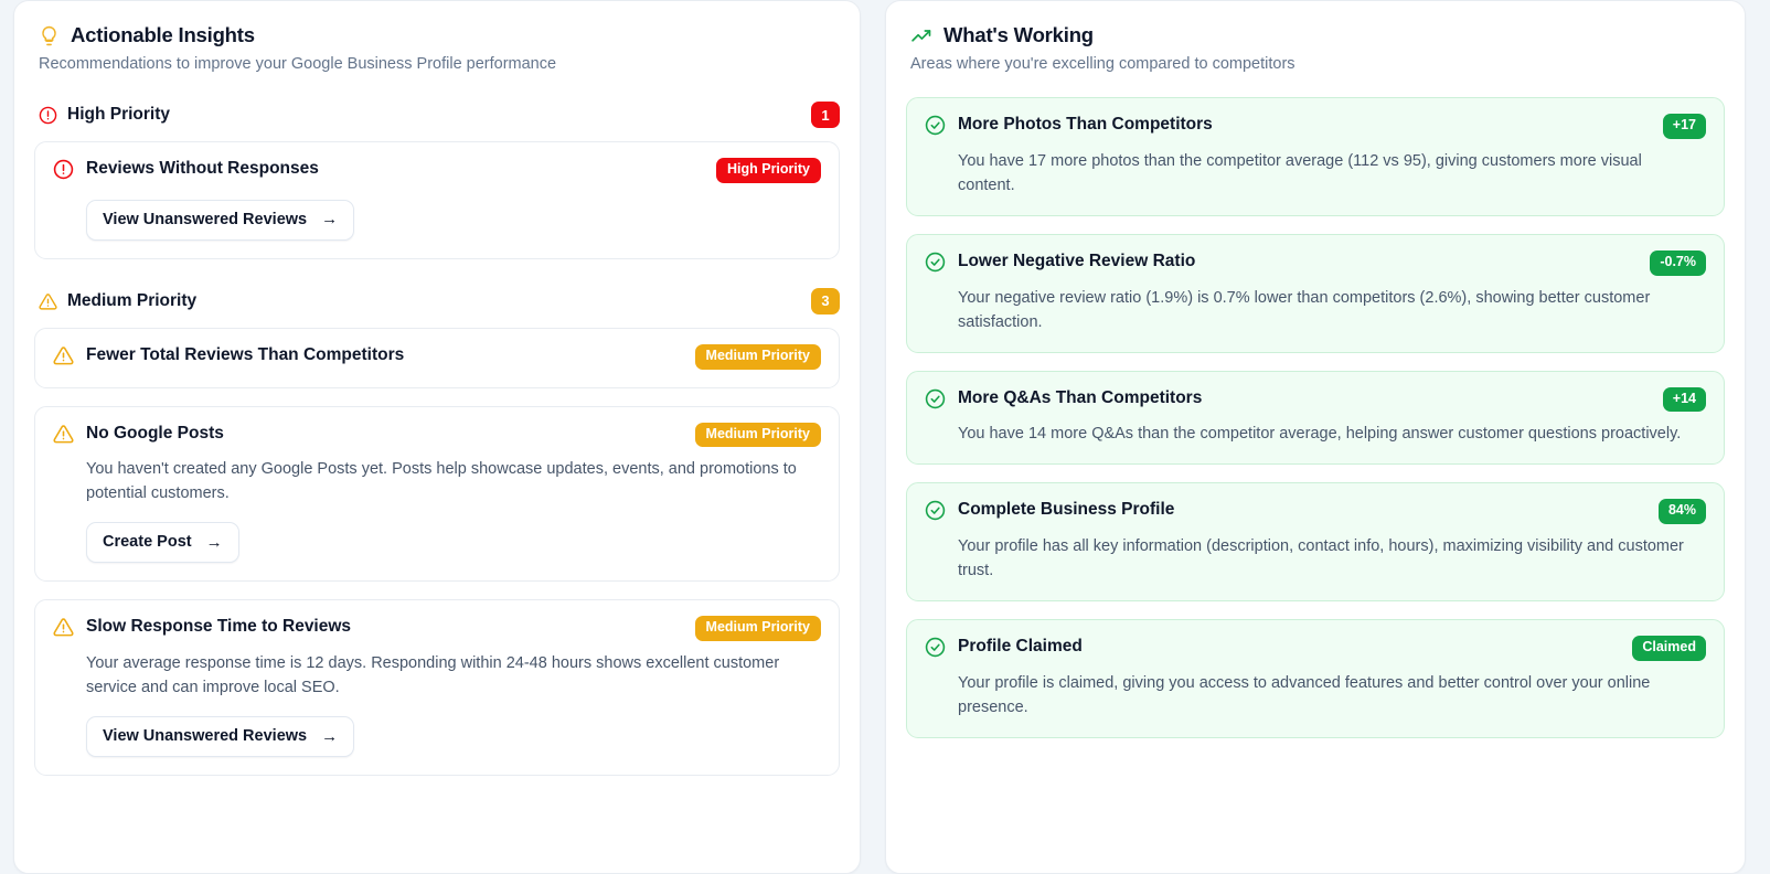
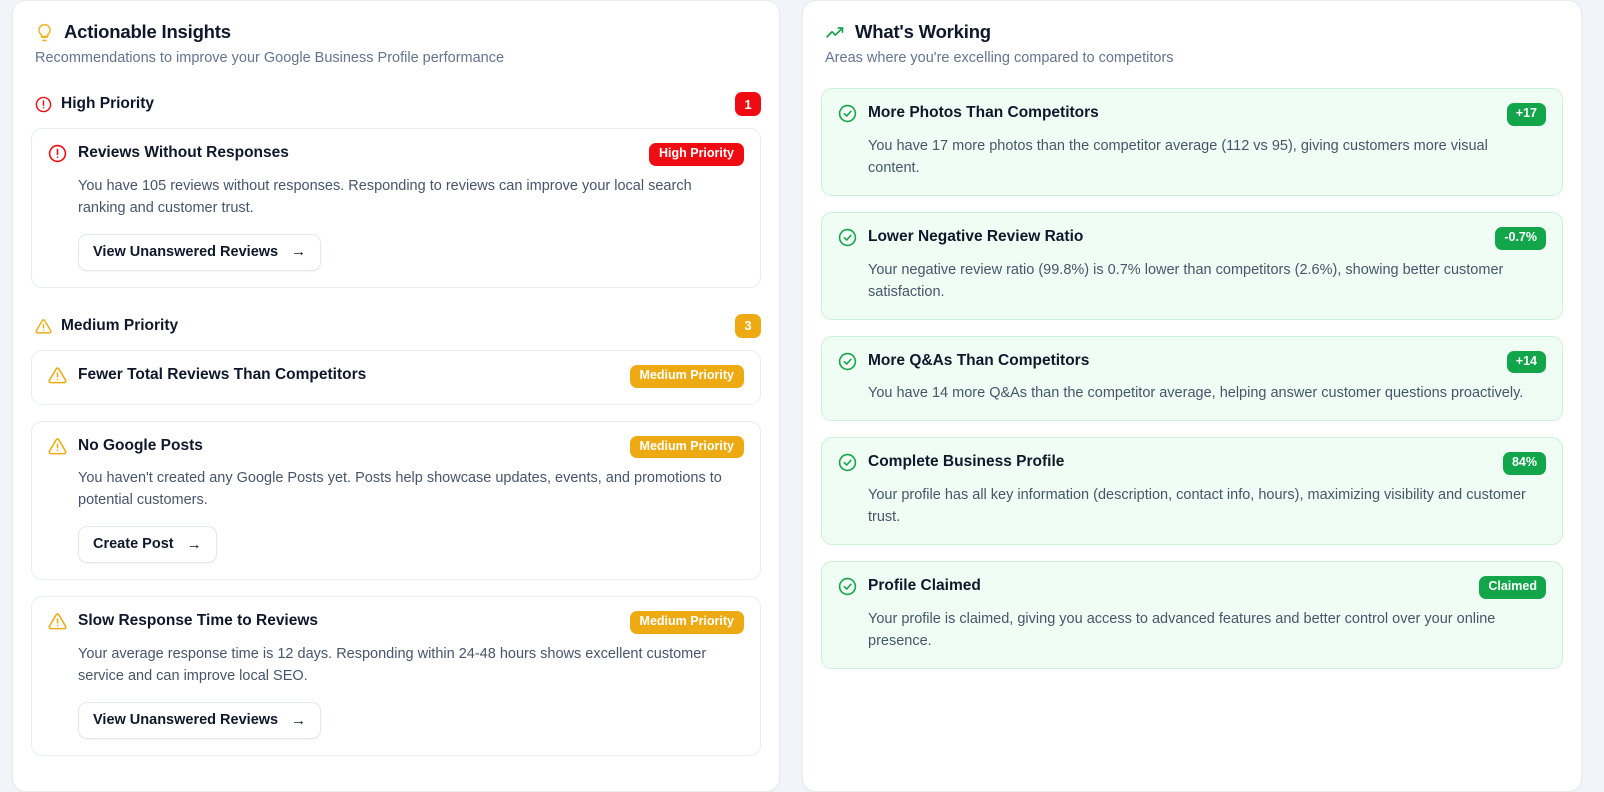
  Actionable Insights
  Recommendations to improve your Google Business Profile performance
  High Priority
  1
  Reviews Without Responses
  High Priority
+ You have 105 reviews without responses. Responding to reviews can improve your local search ranking and customer trust.
  View Unanswered Reviews
  →
  Medium Priority
  3
  Fewer Total Reviews Than Competitors
  Medium Priority
  No Google Posts
  Medium Priority
  You haven't created any Google Posts yet. Posts help showcase updates, events, and promotions to potential customers.
  Create Post
  →
  Slow Response Time to Reviews
  Medium Priority
  Your average response time is 12 days. Responding within 24-48 hours shows excellent customer service and can improve local SEO.
  View Unanswered Reviews
  →
  What's Working
  Areas where you're excelling compared to competitors
  More Photos Than Competitors
  +17
  You have 17 more photos than the competitor average (112 vs 95), giving customers more visual content.
  Lower Negative Review Ratio
  -0.7%
- Your negative review ratio (1.9%) is 0.7% lower than competitors (2.6%), showing better customer satisfaction.
+ Your negative review ratio (99.8%) is 0.7% lower than competitors (2.6%), showing better customer satisfaction.
  More Q&As Than Competitors
  +14
  You have 14 more Q&As than the competitor average, helping answer customer questions proactively.
  Complete Business Profile
  84%
  Your profile has all key information (description, contact info, hours), maximizing visibility and customer trust.
  Profile Claimed
  Claimed
  Your profile is claimed, giving you access to advanced features and better control over your online presence.
